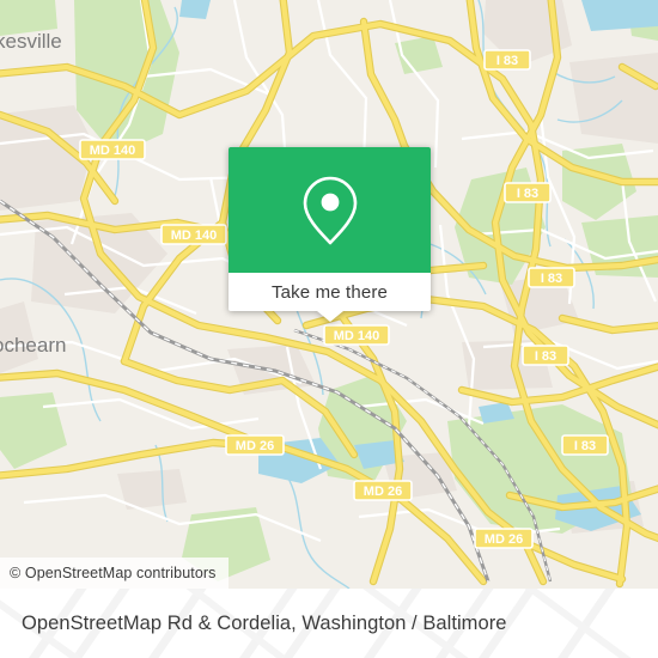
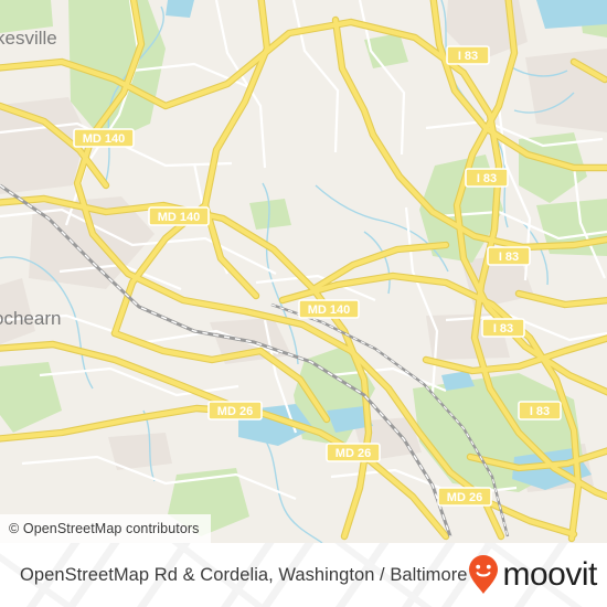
  kesville
  chearn
  MD 140
  MD 140
  MD 140
  MD 26
  MD 26
  MD 26
  I 83
  I 83
  I 83
  I 83
  I 83
  © OpenStreetMap contributors
- Take me there
  OpenStreetMap Rd & Cordelia, Washington / Baltimore
+ moovit
